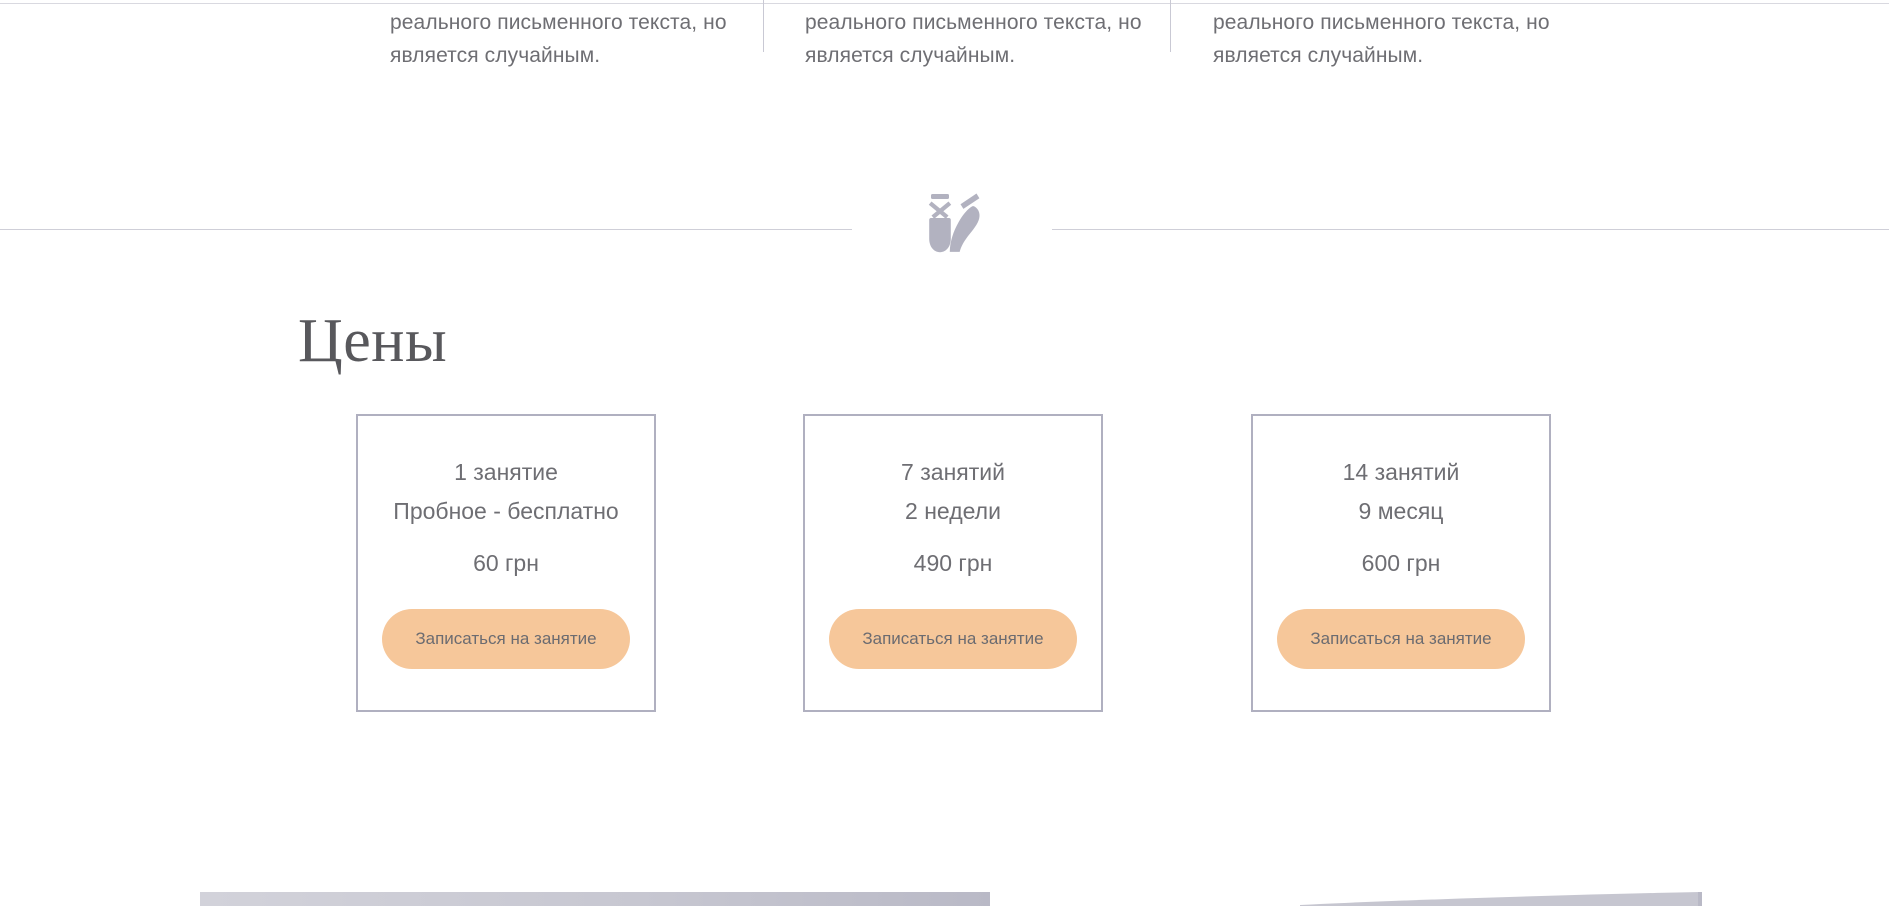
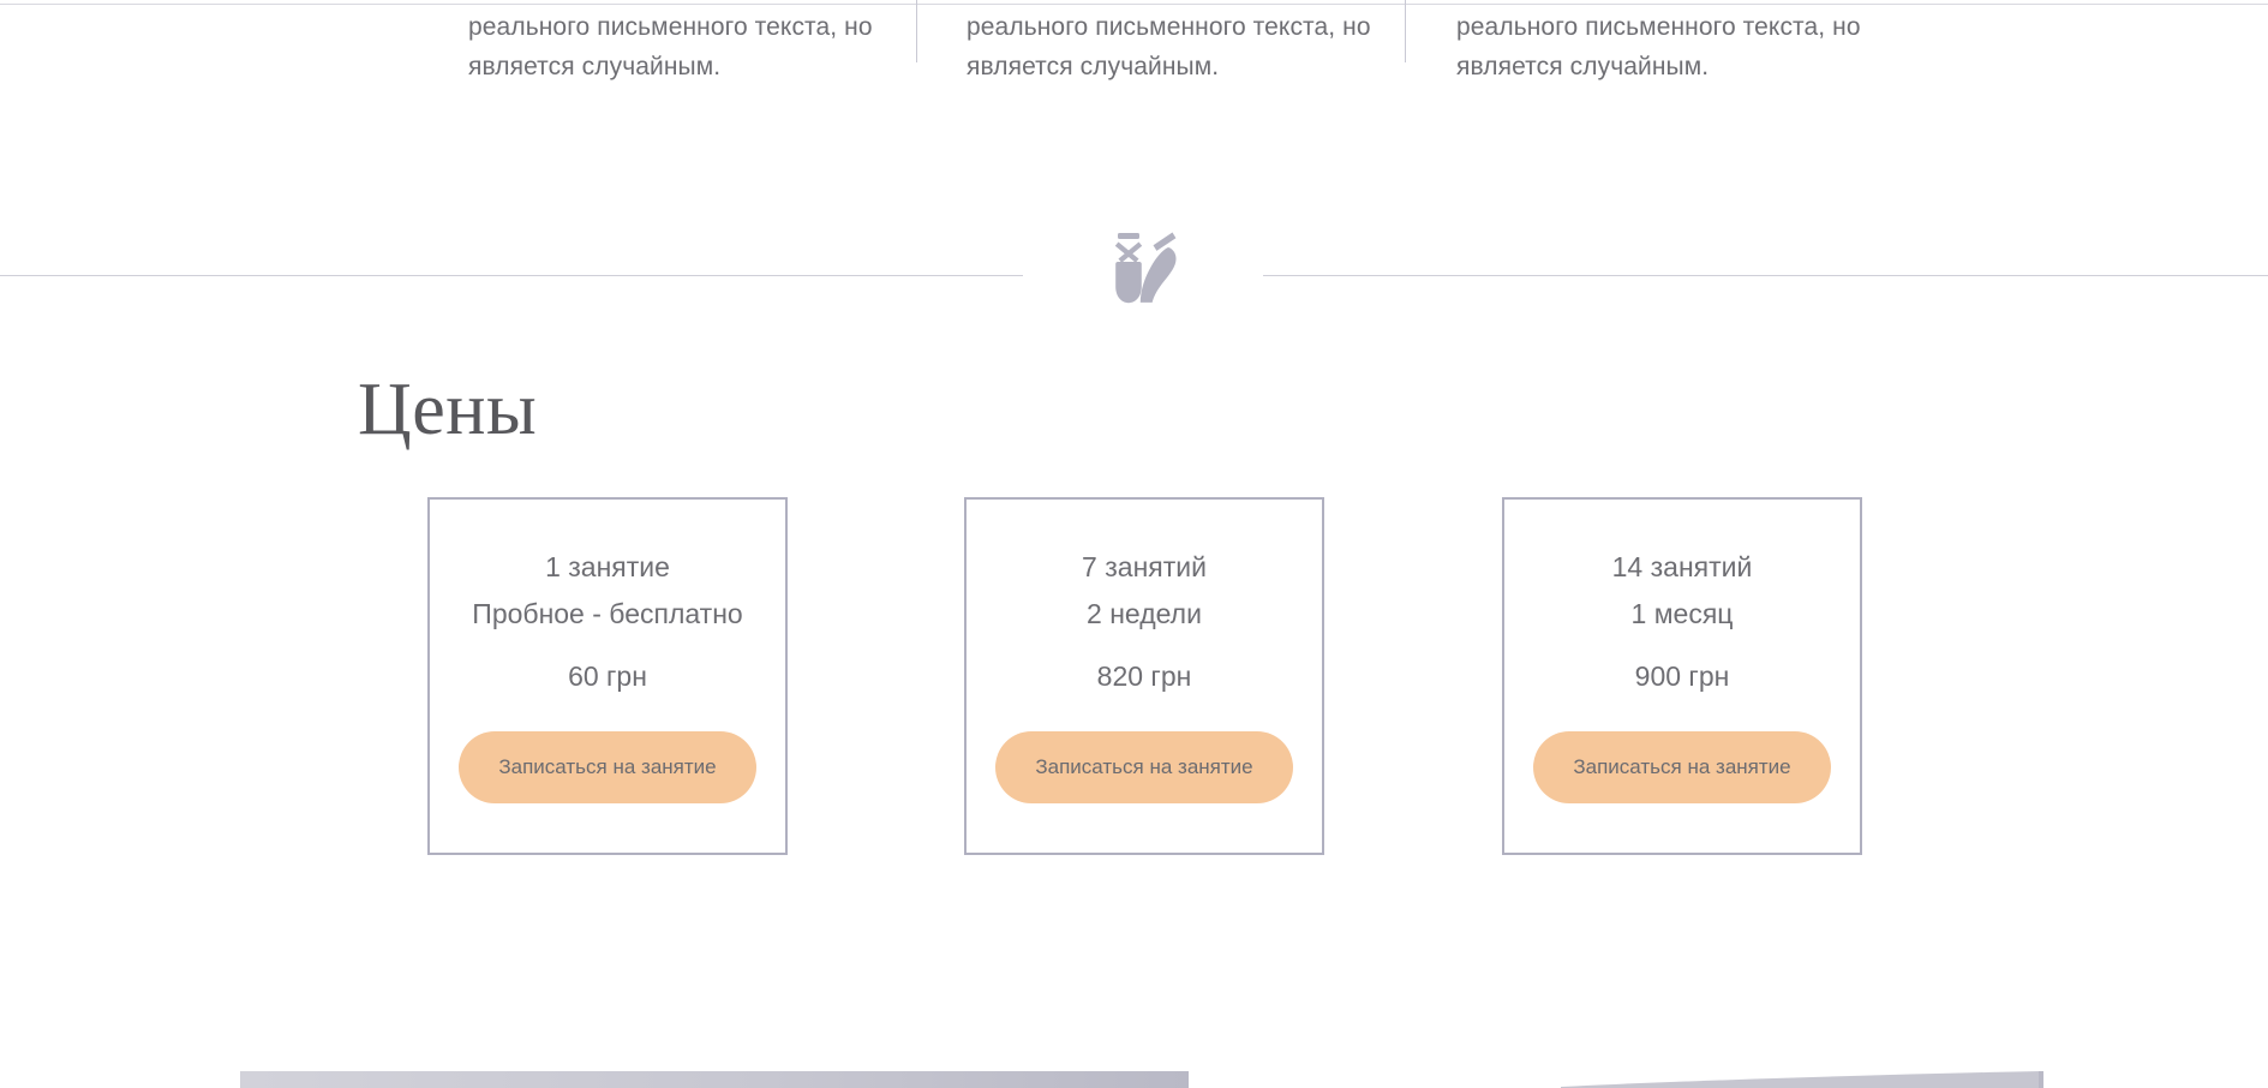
  реального письменного текста, но является случайным.
  реального письменного текста, но является случайным.
  реального письменного текста, но является случайным.
  Цены
  1 занятие
  Пробное - бесплатно
  60 грн
  Записаться на занятие
  7 занятий
  2 недели
- 490 грн
+ 820 грн
  Записаться на занятие
  14 занятий
- 9 месяц
+ 1 месяц
- 600 грн
+ 900 грн
  Записаться на занятие
